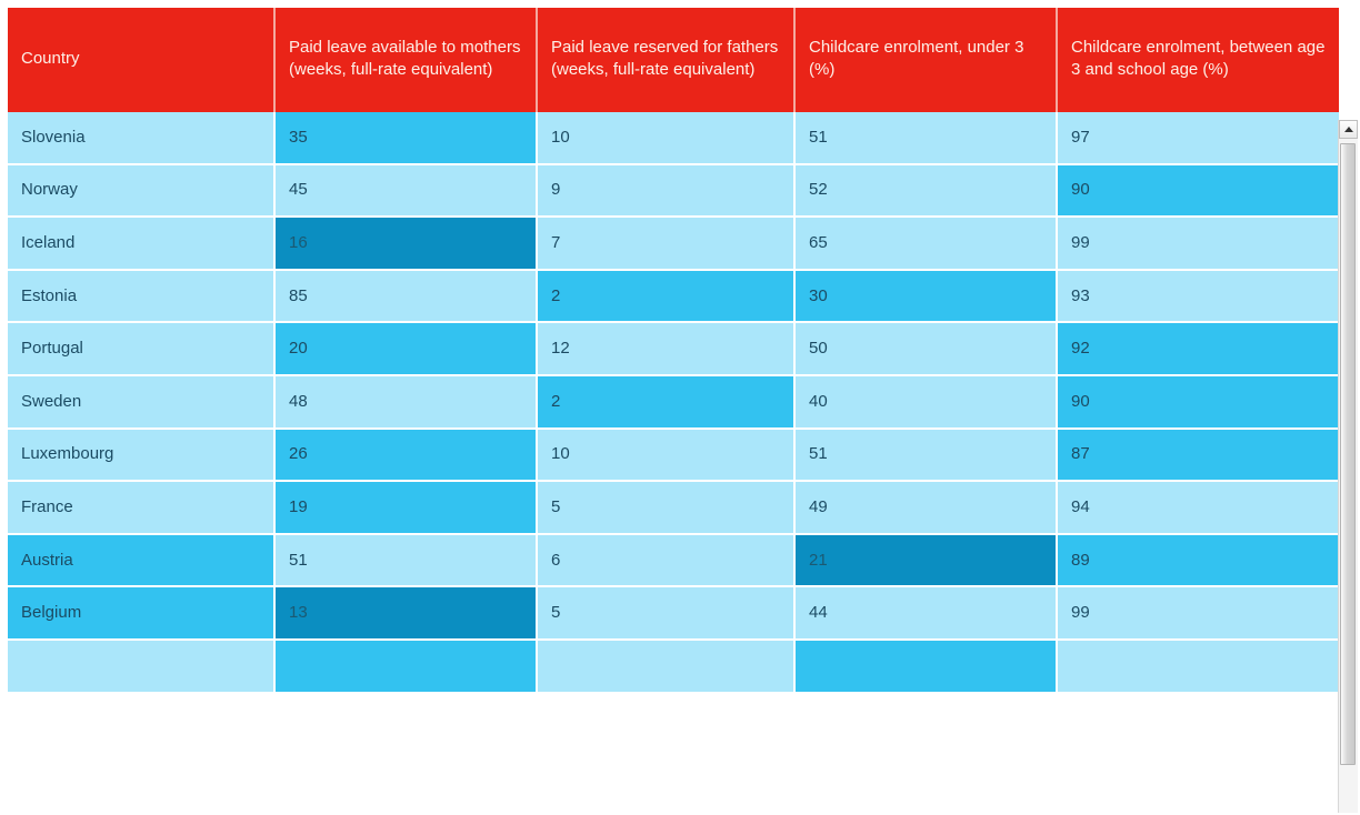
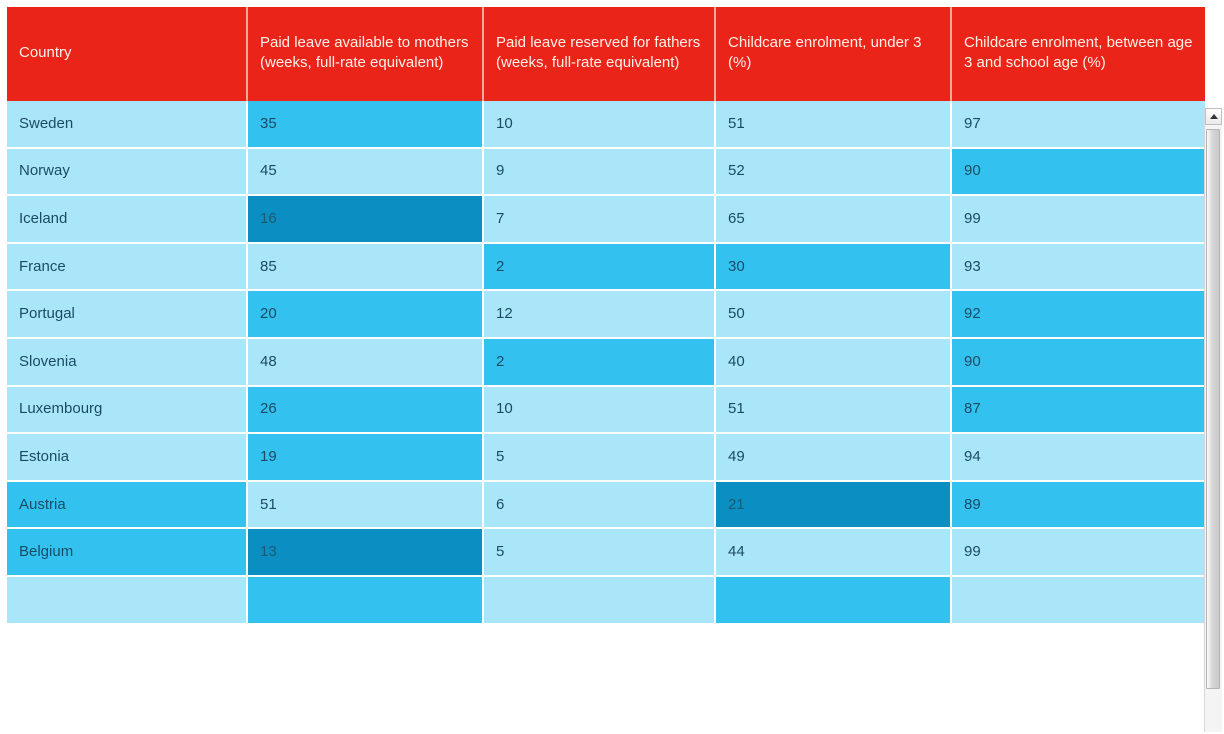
  Country	Paid leave available to mothers (weeks, full-rate equivalent)	Paid leave reserved for fathers (weeks, full-rate equivalent)	Childcare enrolment, under 3 (%)	Childcare enrolment, between age 3 and school age (%)
- Slovenia	35	10	51	97
+ Sweden	35	10	51	97
  Norway	45	9	52	90
  Iceland	16	7	65	99
- Estonia	85	2	30	93
+ France	85	2	30	93
  Portugal	20	12	50	92
- Sweden	48	2	40	90
+ Slovenia	48	2	40	90
  Luxembourg	26	10	51	87
- France	19	5	49	94
+ Estonia	19	5	49	94
  Austria	51	6	21	89
  Belgium	13	5	44	99
